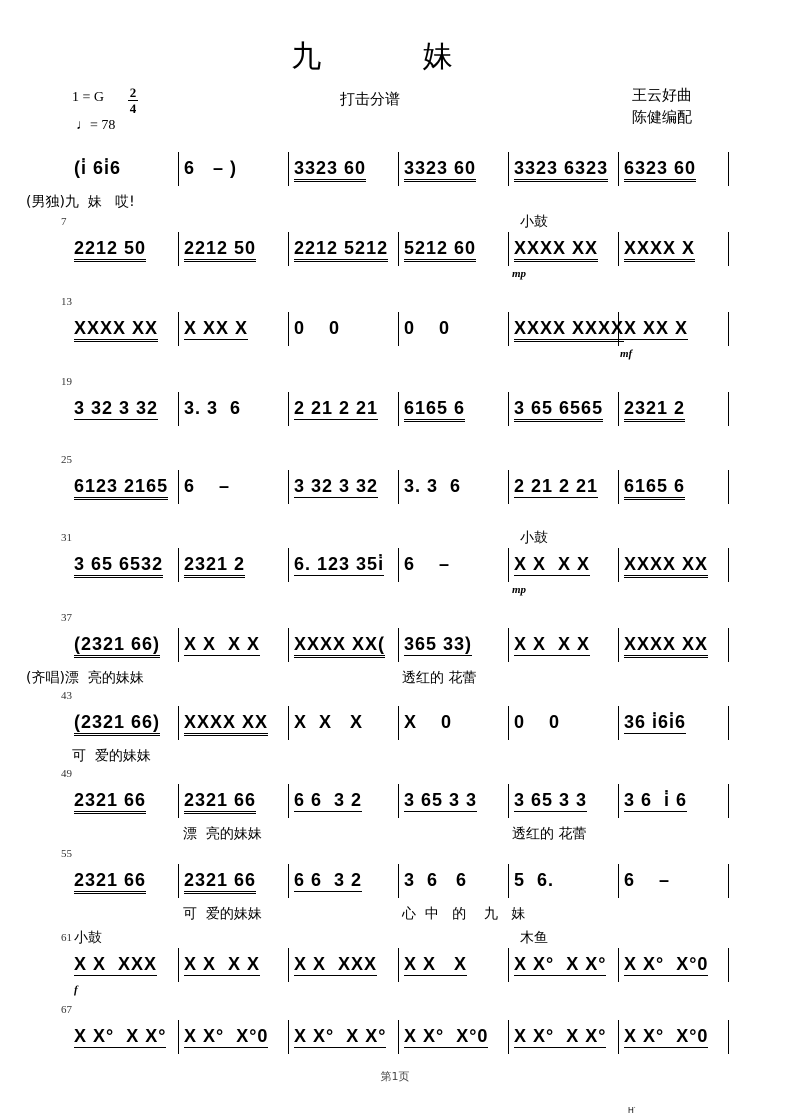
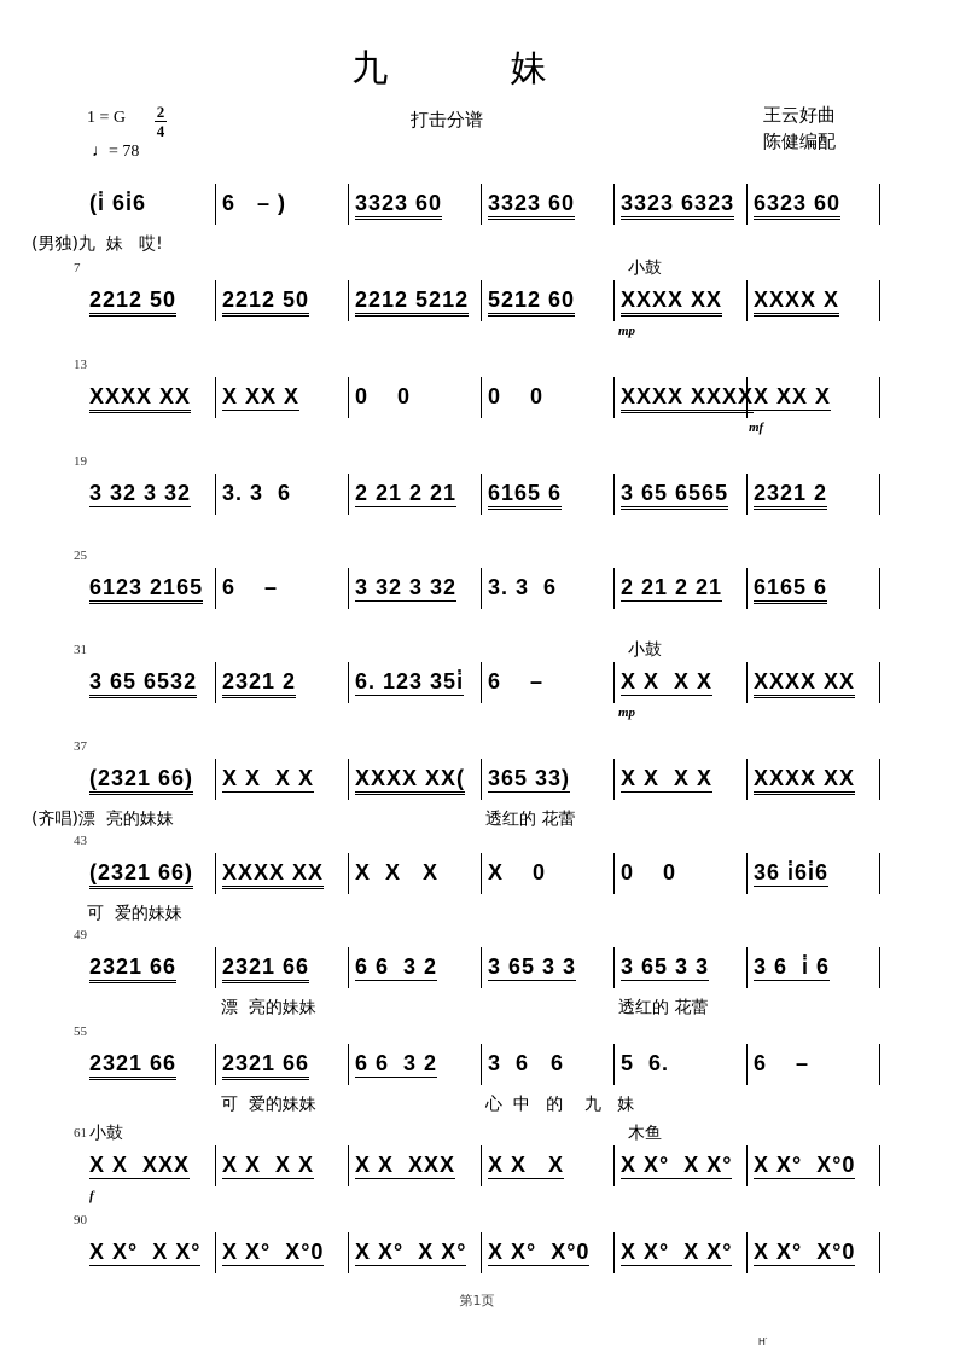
  九 妹
  1 = G
  2
  4
  ♩= 78
  打击分谱
  王云好曲
  陈健编配
  (i̇ 6i̇6
  6 – )
  3323 60
  3323 60
  3323 6323
  6323 60
  (男独)九 妹 哎!
  7
  2212 50
  2212 50
  2212 5212
  5212 60
  XXXX XX
  XXXX X
  小鼓
  mp
  13
  XXXX XX
  X XX X
  0 0
  0 0
  XXXX XXX
  X XX X
  mf
  19
  3 32 3 32
  3. 3 6
  2 21 2 21
  6165 6
  3 65 6565
  2321 2
  25
  6123 2165
  6 –
  3 32 3 32
  3. 3 6
  2 21 2 21
  6165 6
  31
  3 65 6532
  2321 2
  6. 123 35i̇
  6 –
  X X X X
  XXXX XX
  小鼓
  mp
  37
  (2321 66)
  X X X X
  XXXX XX(
  365 33)
  X X X X
  XXXX XX
  (齐唱)漂 亮的妹妹
  透红的 花蕾
  43
  (2321 66)
  XXXX XX
  X X X
  X 0
  0 0
  36 i̇6i̇6
  可 爱的妹妹
  49
  2321 66
  2321 66
  6 6 3 2
  3 65 3 3
  3 65 3 3
  3 6 i̇ 6
  漂 亮的妹妹
  透红的 花蕾
  55
  2321 66
  2321 66
  6 6 3 2
  3 6 6
  5 6.
  6 –
  可 爱的妹妹
  心 中 的 九 妹
  61
  X X XXX
  X X X X
  X X XXX
  X X X
  X X° X X°
  X X° X°0
  小鼓
  木鱼
  f
- 67
+ 90
  X X° X X°
  X X° X°0
  X X° X X°
  X X° X°0
  X X° X X°
  X X° X°0
  第1页
  H˙
